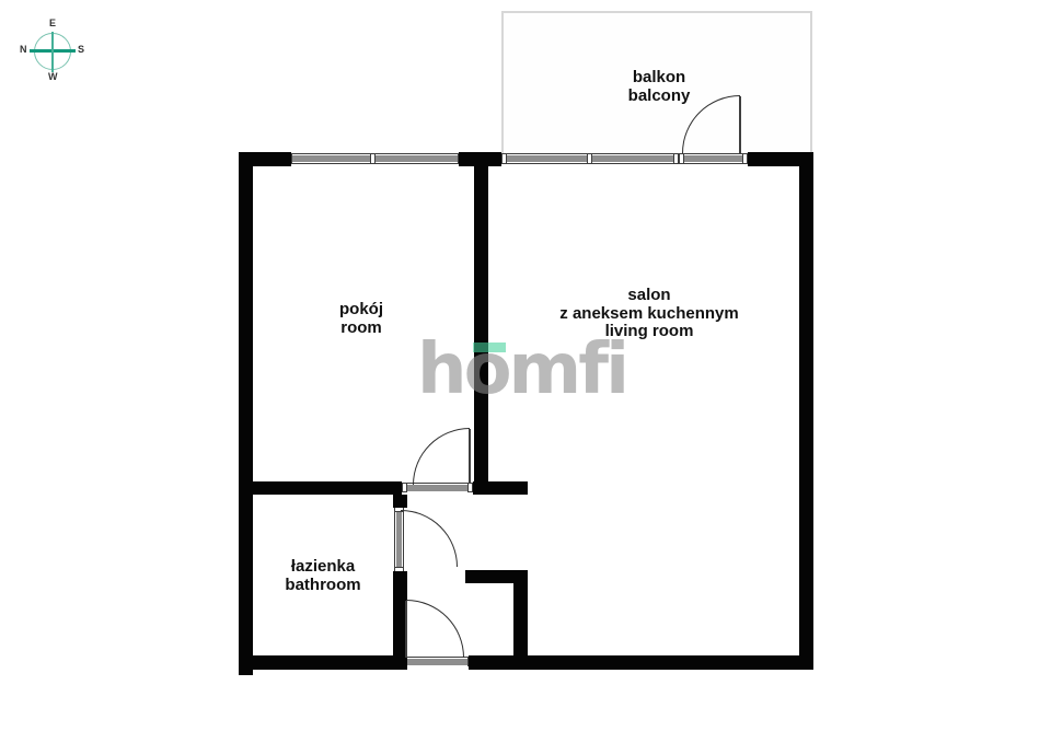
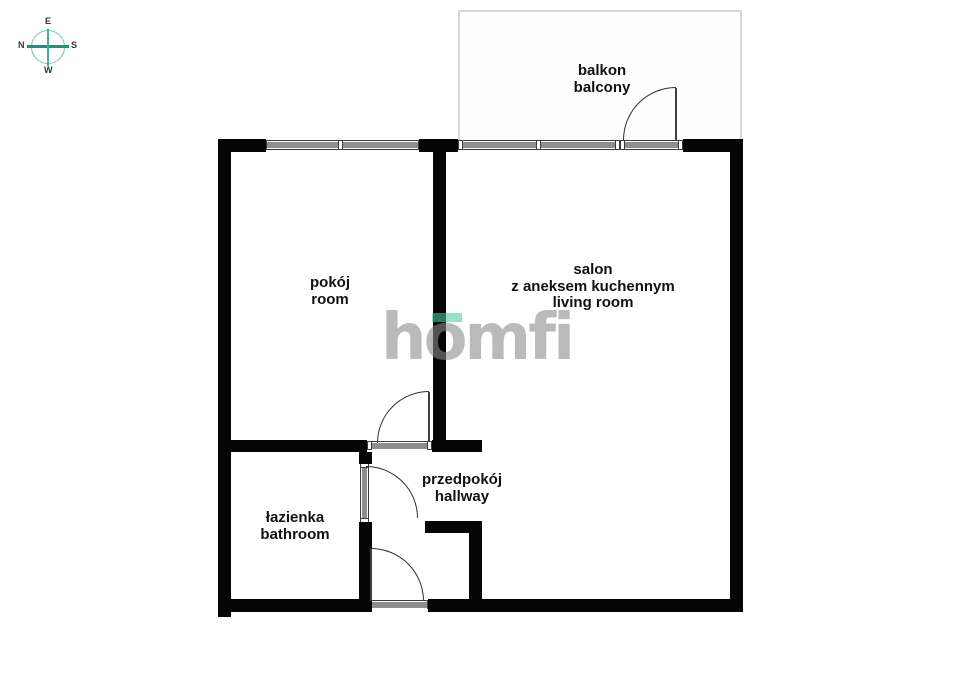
  E
  N
  S
  W
  balkon
  balcony
  pokój
  room
  salon
  z aneksem kuchennym
  living room
+ przedpokój
+ hallway
  łazienka
  bathroom
  homfi
